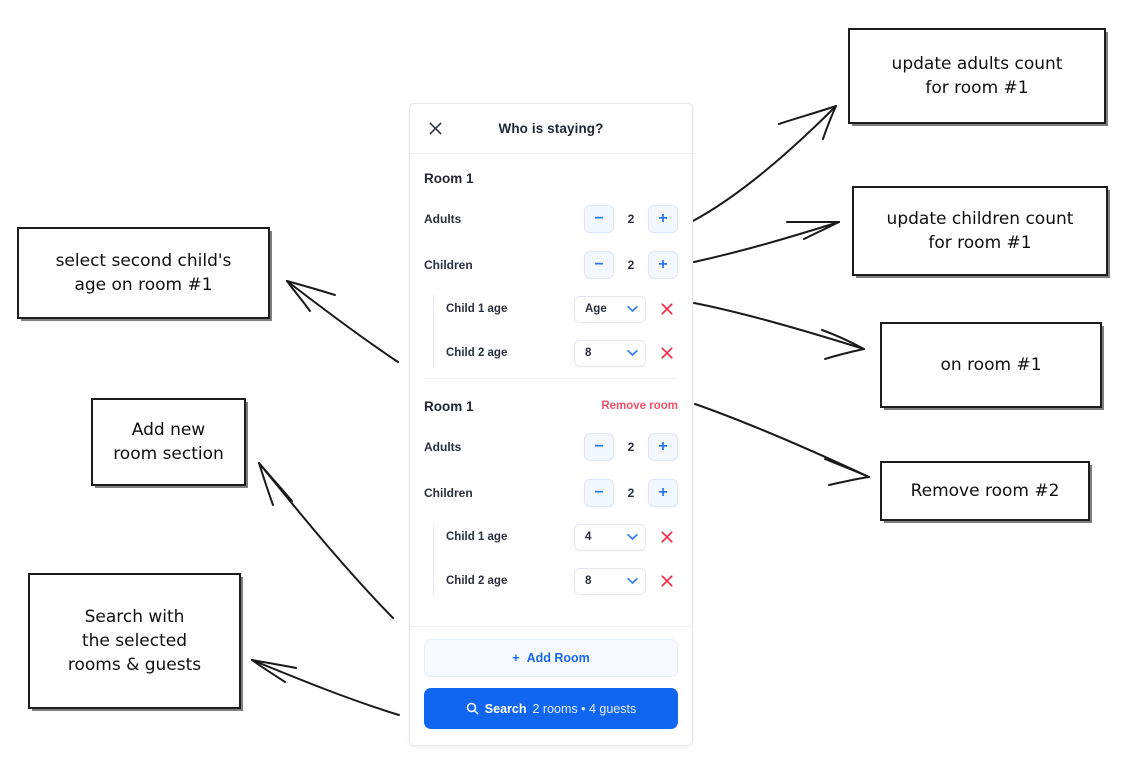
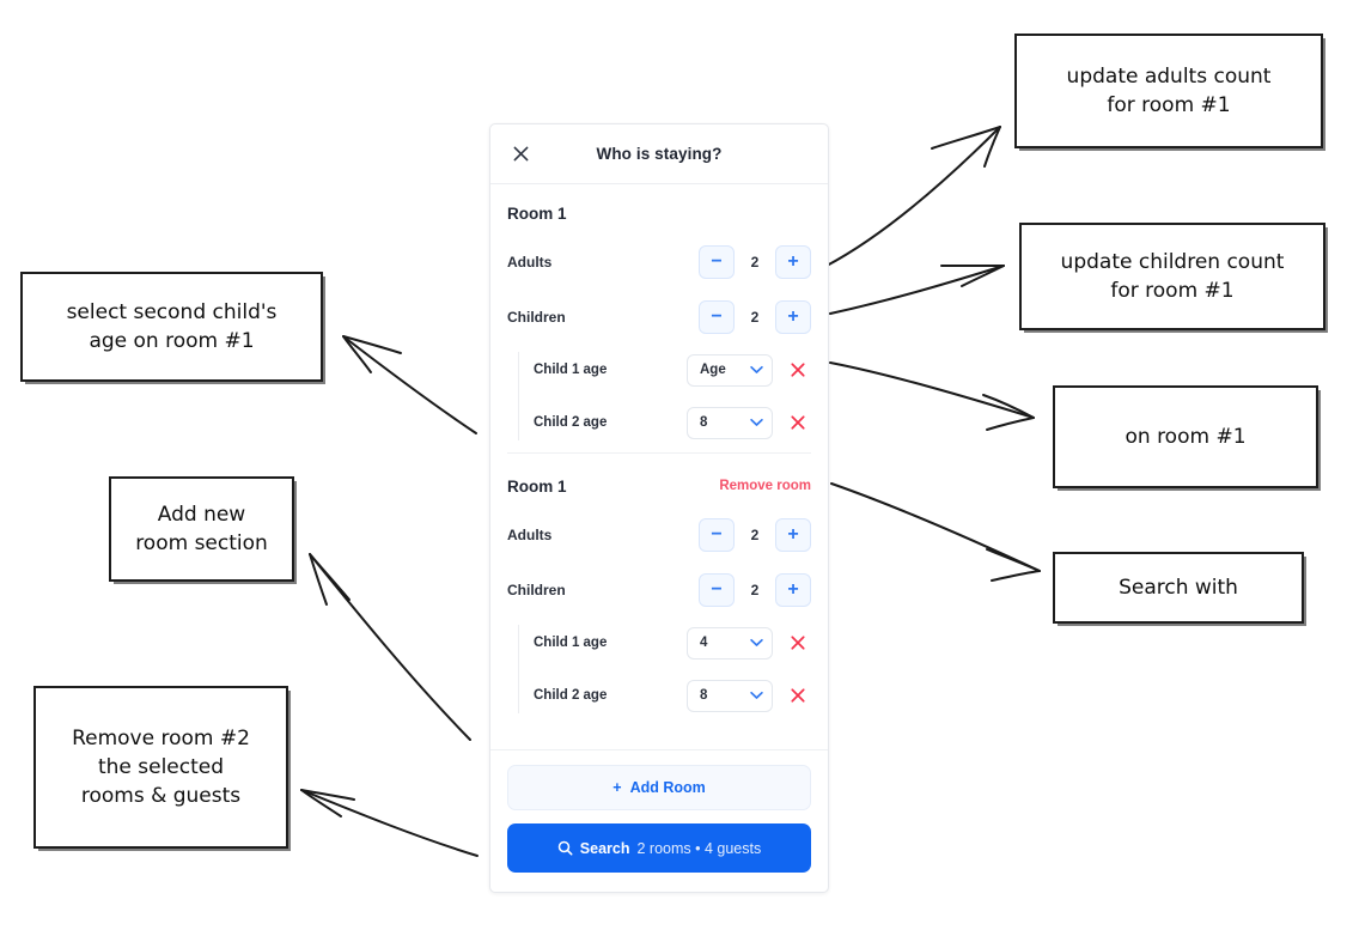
  update adults count
  for room #1
  update children count
  for room #1
  on room #1
- Remove room #2
+ Search with
  select second child's
  age on room #1
  Add new
  room section
- Search with
+ Remove room #2
  the selected
  rooms & guests
  Who is staying?
  Room 1
  Adults
  −
  2
  +
  Children
  −
  2
  +
  Child 1 age
  Age
  Child 2 age
  8
  Room 1
  Remove room
  Adults
  −
  2
  +
  Children
  −
  2
  +
  Child 1 age
  4
  Child 2 age
  8
  +
  Add Room
  Search
  2 rooms • 4 guests
